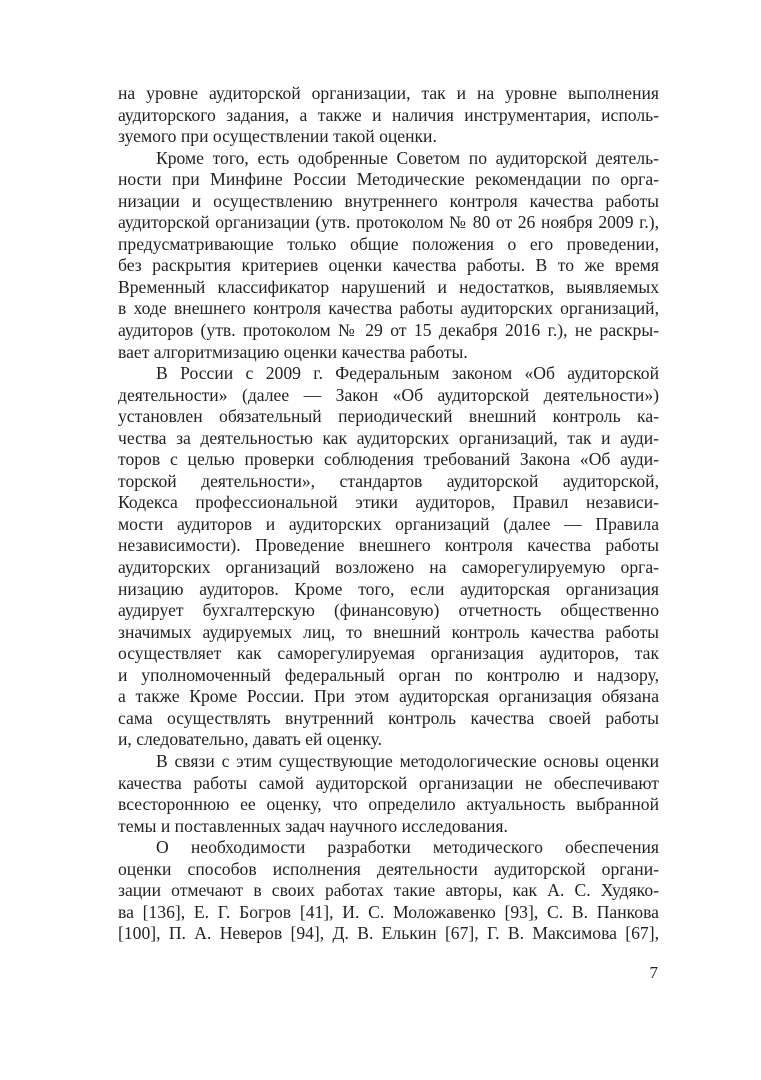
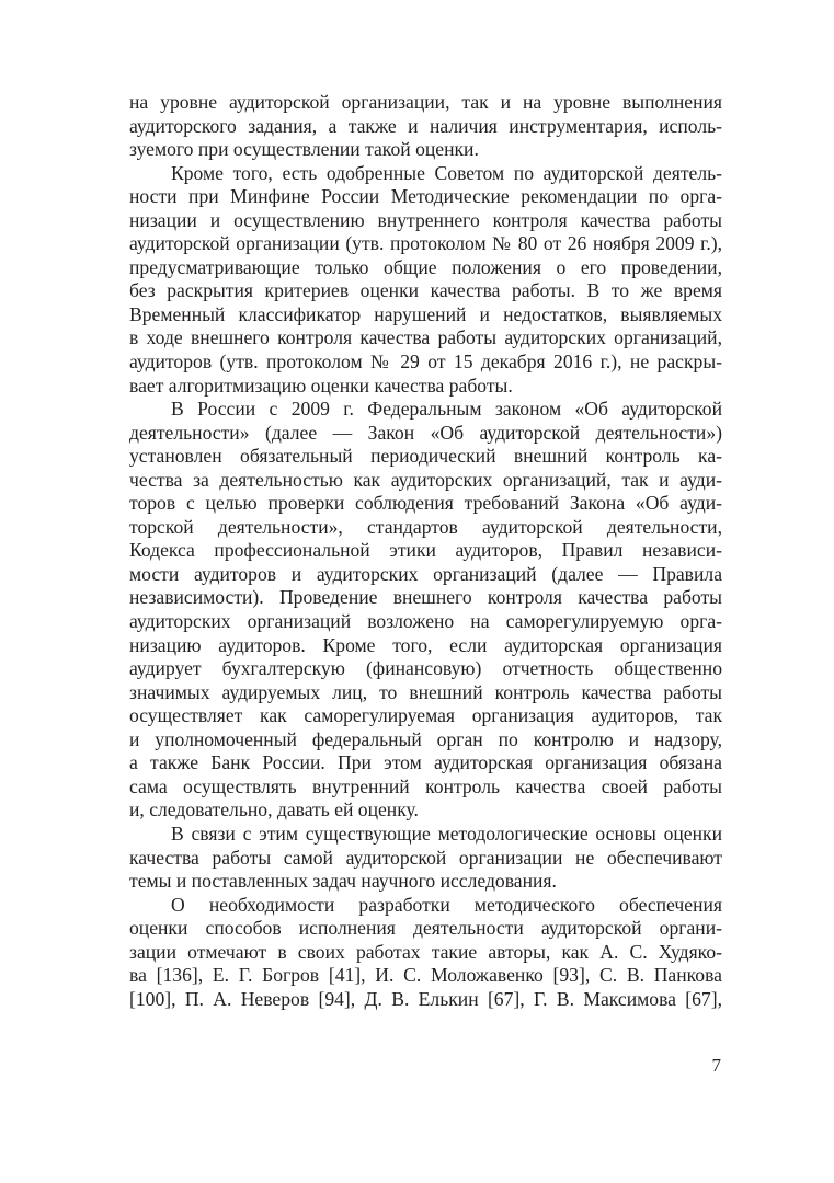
  на уровне аудиторской организации, так и на уровне выполнения
  аудиторского задания, а также и наличия инструментария, исполь-
  зуемого при осуществлении такой оценки.
  Кроме того, есть одобренные Советом по аудиторской деятель-
  ности при Минфине России Методические рекомендации по орга-
  низации и осуществлению внутреннего контроля качества работы
  аудиторской организации (утв. протоколом № 80 от 26 ноября 2009 г.),
  предусматривающие только общие положения о его проведении,
  без раскрытия критериев оценки качества работы. В то же время
  Временный классификатор нарушений и недостатков, выявляемых
  в ходе внешнего контроля качества работы аудиторских организаций,
  аудиторов (утв. протоколом № 29 от 15 декабря 2016 г.), не раскры-
  вает алгоритмизацию оценки качества работы.
  В России с 2009 г. Федеральным законом «Об аудиторской
  деятельности» (далее — Закон «Об аудиторской деятельности»)
  установлен обязательный периодический внешний контроль ка-
  чества за деятельностью как аудиторских организаций, так и ауди-
  торов с целью проверки соблюдения требований Закона «Об ауди-
- торской деятельности», стандартов аудиторской аудиторской,
+ торской деятельности», стандартов аудиторской деятельности,
  Кодекса профессиональной этики аудиторов, Правил независи-
  мости аудиторов и аудиторских организаций (далее — Правила
  независимости). Проведение внешнего контроля качества работы
  аудиторских организаций возложено на саморегулируемую орга-
  низацию аудиторов. Кроме того, если аудиторская организация
  аудирует бухгалтерскую (финансовую) отчетность общественно
  значимых аудируемых лиц, то внешний контроль качества работы
  осуществляет как саморегулируемая организация аудиторов, так
  и уполномоченный федеральный орган по контролю и надзору,
- а также Кроме России. При этом аудиторская организация обязана
+ а также Банк России. При этом аудиторская организация обязана
  сама осуществлять внутренний контроль качества своей работы
  и, следовательно, давать ей оценку.
  В связи с этим существующие методологические основы оценки
  качества работы самой аудиторской организации не обеспечивают
- всестороннюю ее оценку, что определило актуальность выбранной
  темы и поставленных задач научного исследования.
  О необходимости разработки методического обеспечения
  оценки способов исполнения деятельности аудиторской органи-
  зации отмечают в своих работах такие авторы, как А. С. Худяко-
  ва [136], Е. Г. Богров [41], И. С. Моложавенко [93], С. В. Панкова
  [100], П. А. Неверов [94], Д. В. Елькин [67], Г. В. Максимова [67],
  7
